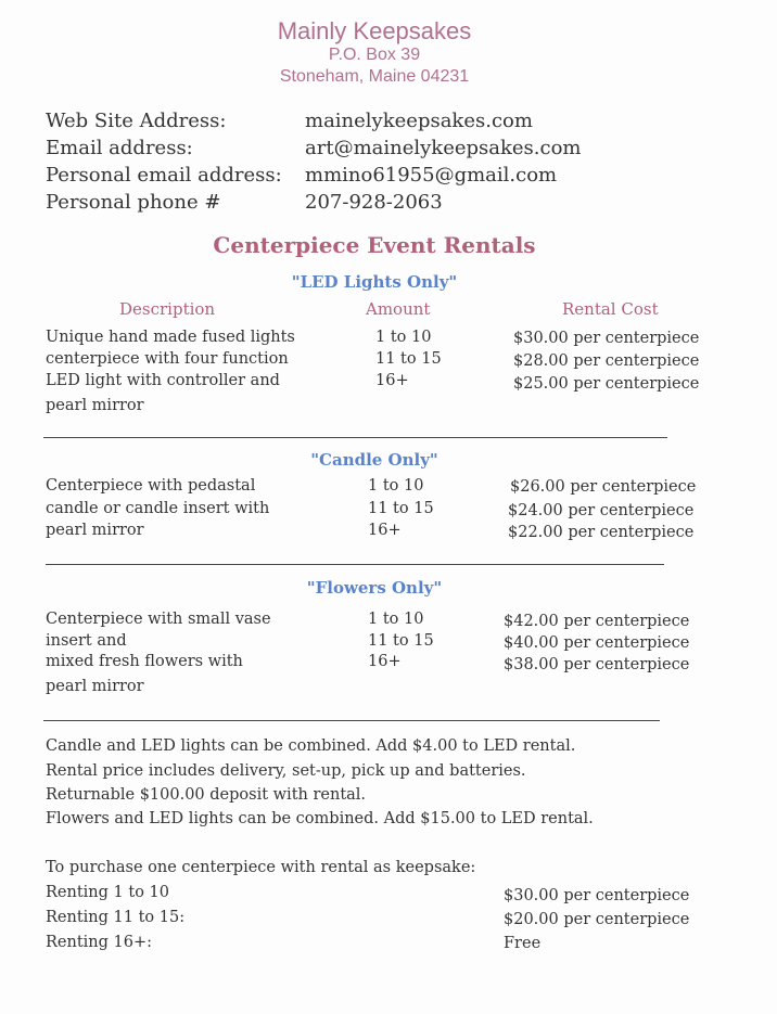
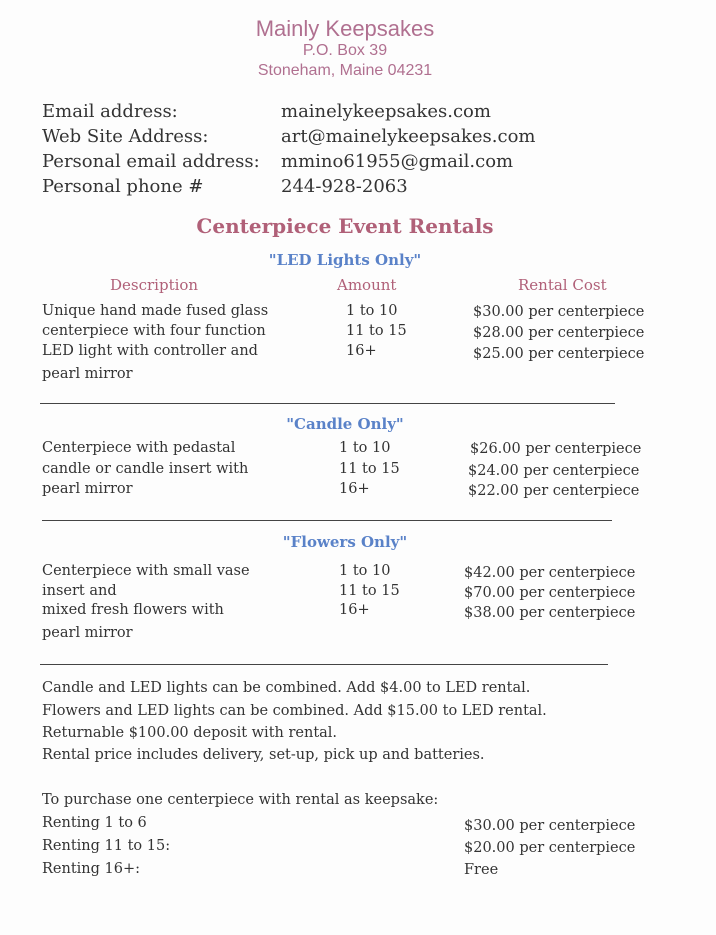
  Mainly Keepsakes
  P.O. Box 39
  Stoneham, Maine 04231
- Web Site Address:
+ Email address:
  mainelykeepsakes.com
- Email address:
+ Web Site Address:
  art@mainelykeepsakes.com
  Personal email address:
  mmino61955@gmail.com
  Personal phone #
- 207-928-2063
+ 244-928-2063
  Centerpiece Event Rentals
  "LED Lights Only"
  Description
  Amount
  Rental Cost
- Unique hand made fused lights
+ Unique hand made fused glass
  centerpiece with four function
  LED light with controller and
  pearl mirror
  1 to 10
  11 to 15
  16+
  $30.00 per centerpiece
  $28.00 per centerpiece
  $25.00 per centerpiece
  "Candle Only"
  Centerpiece with pedastal
  candle or candle insert with
  pearl mirror
  1 to 10
  11 to 15
  16+
  $26.00 per centerpiece
  $24.00 per centerpiece
  $22.00 per centerpiece
  "Flowers Only"
  Centerpiece with small vase
  insert and
  mixed fresh flowers with
  pearl mirror
  1 to 10
  11 to 15
  16+
  $42.00 per centerpiece
- $40.00 per centerpiece
+ $70.00 per centerpiece
  $38.00 per centerpiece
  Candle and LED lights can be combined. Add $4.00 to LED rental.
- Rental price includes delivery, set-up, pick up and batteries.
+ Flowers and LED lights can be combined. Add $15.00 to LED rental.
  Returnable $100.00 deposit with rental.
- Flowers and LED lights can be combined. Add $15.00 to LED rental.
+ Rental price includes delivery, set-up, pick up and batteries.
  To purchase one centerpiece with rental as keepsake:
- Renting 1 to 10
+ Renting 1 to 6
  Renting 11 to 15:
  Renting 16+:
  $30.00 per centerpiece
  $20.00 per centerpiece
  Free
